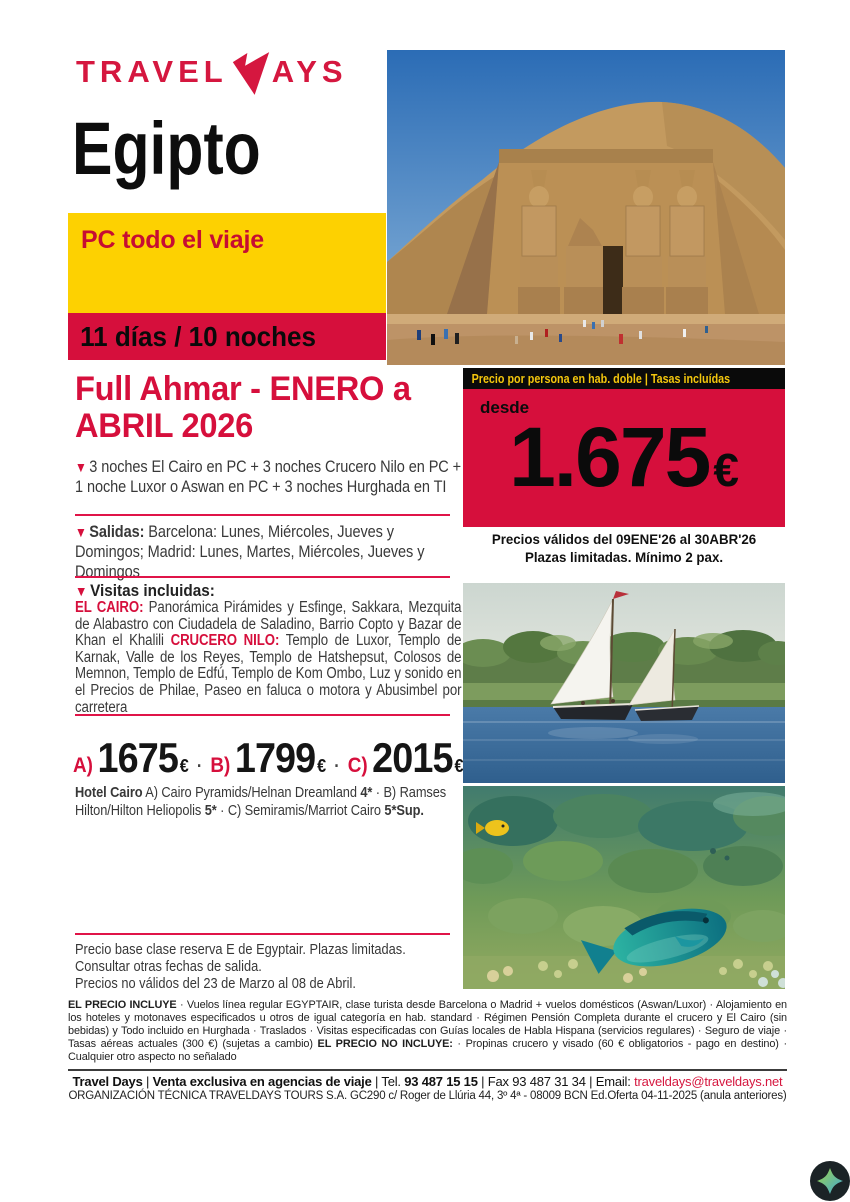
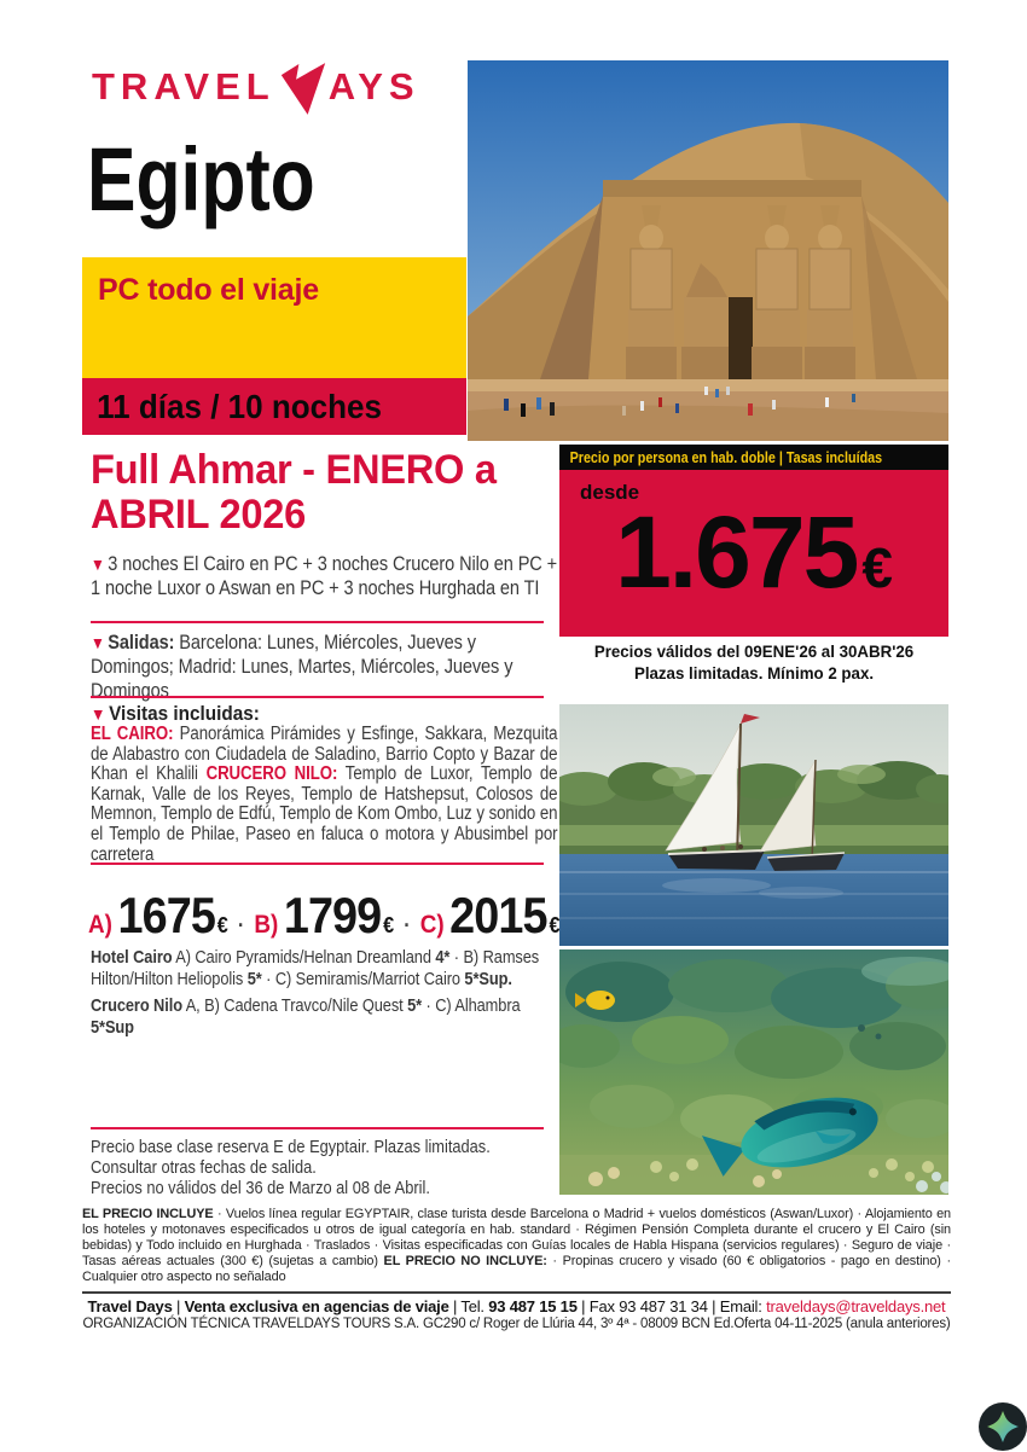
  TRAVEL
  AYS
  Egipto
  PC todo el viaje
  11 días / 10 noches
  Full Ahmar - ENERO a ABRIL 2026
  ▼ 3 noches El Cairo en PC + 3 noches Crucero Nilo en PC + 1 noche Luxor o Aswan en PC + 3 noches Hurghada en TI
  ▼ Salidas: Barcelona: Lunes, Miércoles, Jueves y Domingos; Madrid: Lunes, Martes, Miércoles, Jueves y Domingos
  ▼ Visitas incluidas:
- EL CAIRO: Panorámica Pirámides y Esfinge, Sakkara, Mezquita de Alabastro con Ciudadela de Saladino, Barrio Copto y Bazar de Khan el Khalili CRUCERO NILO: Templo de Luxor, Templo de Karnak, Valle de los Reyes, Templo de Hatshepsut, Colosos de Memnon, Templo de Edfú, Templo de Kom Ombo, Luz y sonido en el Precios de Philae, Paseo en faluca o motora y Abusimbel por carretera
+ EL CAIRO: Panorámica Pirámides y Esfinge, Sakkara, Mezquita de Alabastro con Ciudadela de Saladino, Barrio Copto y Bazar de Khan el Khalili CRUCERO NILO: Templo de Luxor, Templo de Karnak, Valle de los Reyes, Templo de Hatshepsut, Colosos de Memnon, Templo de Edfú, Templo de Kom Ombo, Luz y sonido en el Templo de Philae, Paseo en faluca o motora y Abusimbel por carretera
  A)
  1675
  €
  ·
  B)
  1799
  €
  ·
  C)
  2015
  €
  Hotel Cairo A) Cairo Pyramids/Helnan Dreamland 4* · B) Ramses Hilton/Hilton Heliopolis 5* · C) Semiramis/Marriot Cairo 5*Sup.
+ Crucero Nilo A, B) Cadena Travco/Nile Quest 5* · C) Alhambra 5*Sup
  Precio base clase reserva E de Egyptair. Plazas limitadas. Consultar otras fechas de salida.
- Precios no válidos del 23 de Marzo al 08 de Abril.
+ Precios no válidos del 36 de Marzo al 08 de Abril.
  EL PRECIO INCLUYE · Vuelos línea regular EGYPTAIR, clase turista desde Barcelona o Madrid + vuelos domésticos (Aswan/Luxor) · Alojamiento en los hoteles y motonaves especificados u otros de igual categoría en hab. standard · Régimen Pensión Completa durante el crucero y El Cairo (sin bebidas) y Todo incluido en Hurghada · Traslados · Visitas especificadas con Guías locales de Habla Hispana (servicios regulares) · Seguro de viaje · Tasas aéreas actuales (300 €) (sujetas a cambio) EL PRECIO NO INCLUYE: · Propinas crucero y visado (60 € obligatorios - pago en destino) · Cualquier otro aspecto no señalado
  Travel Days | Venta exclusiva en agencias de viaje | Tel. 93 487 15 15 | Fax 93 487 31 34 | Email: traveldays@traveldays.net
  ORGANIZACIÓN TÉCNICA TRAVELDAYS TOURS S.A. GC290 c/ Roger de Llúria 44, 3º 4ª - 08009 BCN Ed.Oferta 04-11-2025 (anula anteriores)
  Precio por persona en hab. doble | Tasas incluídas
  desde
  1.675€
  Precios válidos del 09ENE'26 al 30ABR'26
  Plazas limitadas. Mínimo 2 pax.
